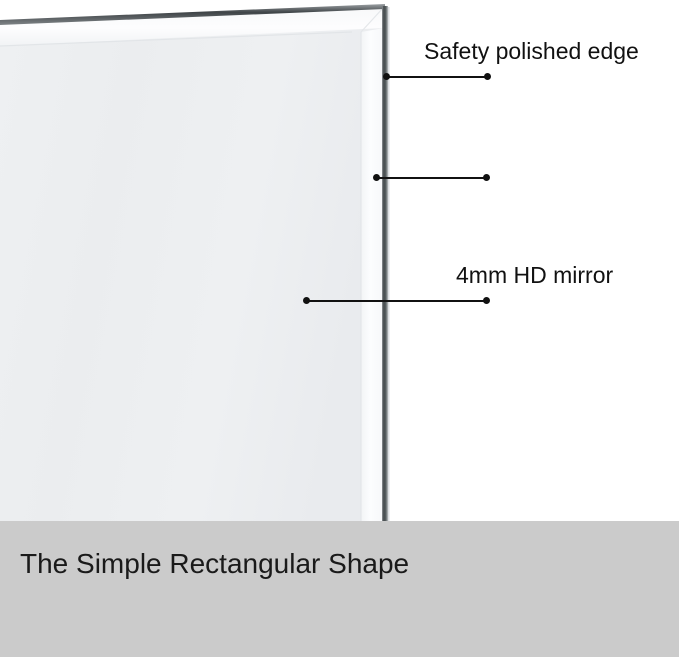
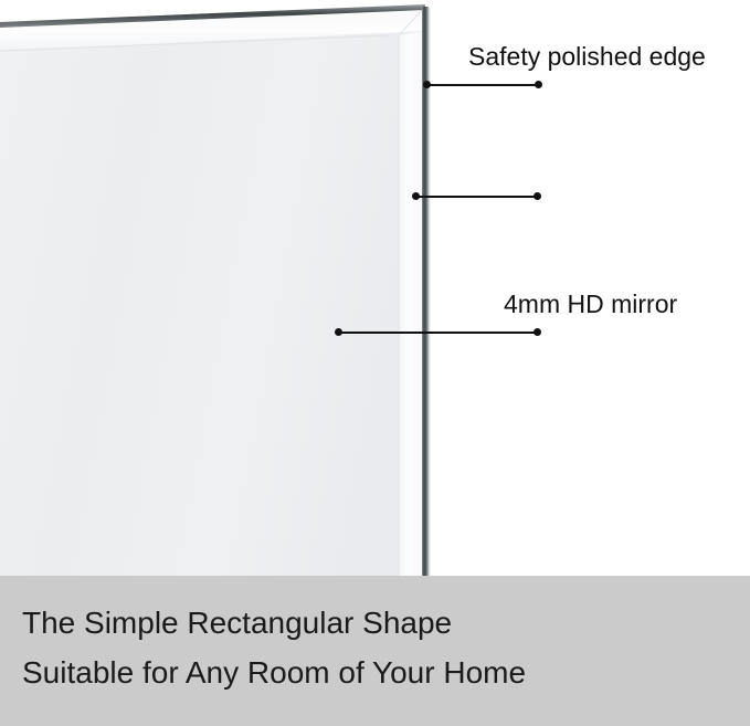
  Safety polished edge
  4mm HD mirror
  The Simple Rectangular Shape
+ Suitable for Any Room of Your Home
